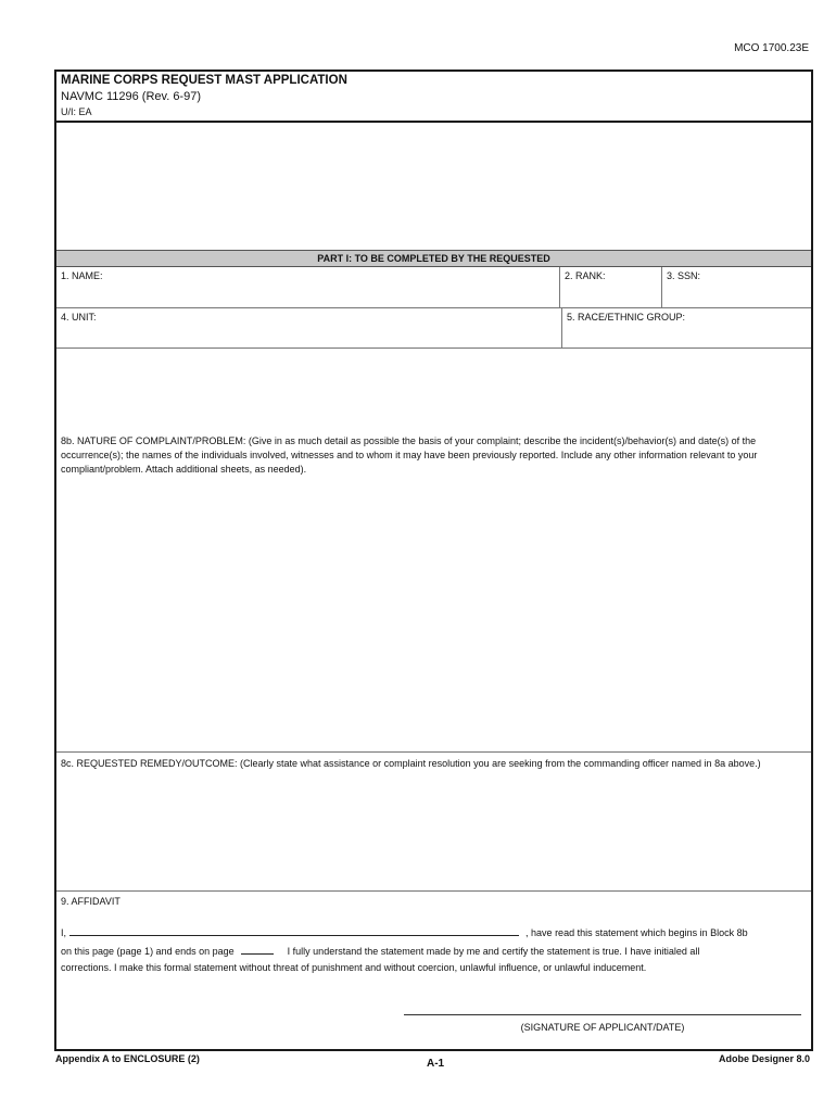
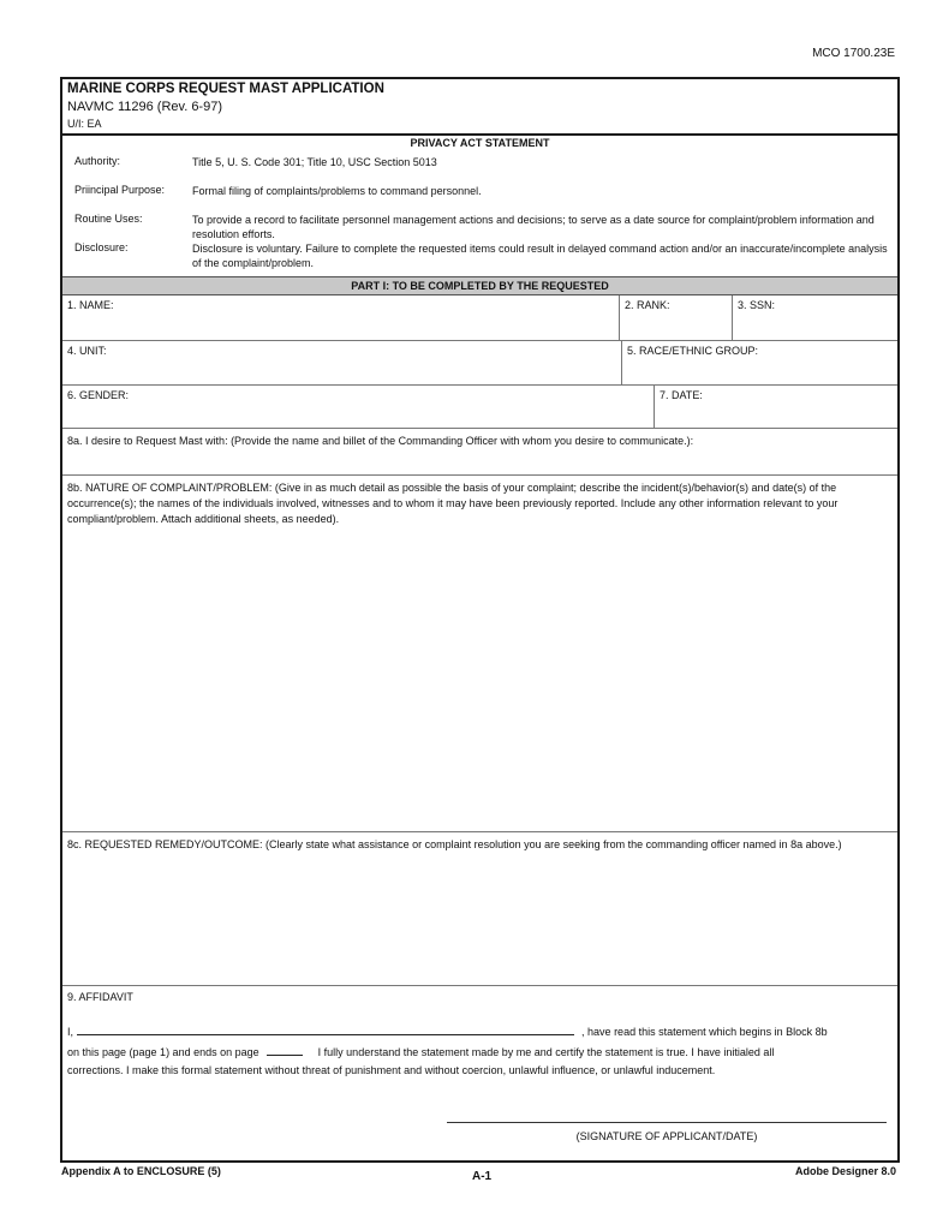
  MCO 1700.23E
  MARINE CORPS REQUEST MAST APPLICATION
  NAVMC 11296 (Rev. 6-97)
  U/I: EA
+ PRIVACY ACT STATEMENT
+ Authority:
+ Title 5, U. S. Code 301; Title 10, USC Section 5013
+ Priincipal Purpose:
+ Formal filing of complaints/problems to command personnel.
+ Routine Uses:
+ To provide a record to facilitate personnel management actions and decisions; to serve as a date source for complaint/problem information and resolution efforts.
+ Disclosure:
+ Disclosure is voluntary. Failure to complete the requested items could result in delayed command action and/or an inaccurate/incomplete analysis of the complaint/problem.
  PART I: TO BE COMPLETED BY THE REQUESTED
  1. NAME:
  2. RANK:
  3. SSN:
  4. UNIT:
  5. RACE/ETHNIC GROUP:
+ 6. GENDER:
+ 7. DATE:
+ 8a. I desire to Request Mast with: (Provide the name and billet of the Commanding Officer with whom you desire to communicate.):
  8b. NATURE OF COMPLAINT/PROBLEM: (Give in as much detail as possible the basis of your complaint; describe the incident(s)/behavior(s) and date(s) of the occurrence(s); the names of the individuals involved, witnesses and to whom it may have been previously reported. Include any other information relevant to your compliant/problem. Attach additional sheets, as needed).
  8c. REQUESTED REMEDY/OUTCOME: (Clearly state what assistance or complaint resolution you are seeking from the commanding officer named in 8a above.)
  9. AFFIDAVIT
  I, , have read this statement which begins in Block 8b
  on this page (page 1) and ends on page I fully understand the statement made by me and certify the statement is true. I have initialed all
  corrections. I make this formal statement without threat of punishment and without coercion, unlawful influence, or unlawful inducement.
  (SIGNATURE OF APPLICANT/DATE)
- Appendix A to ENCLOSURE (2)
+ Appendix A to ENCLOSURE (5)
  A-1
  Adobe Designer 8.0
